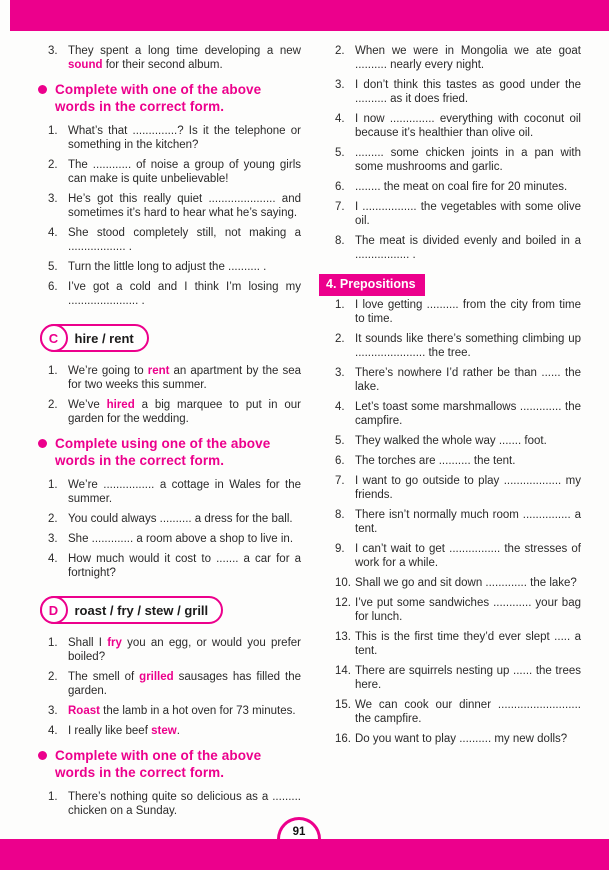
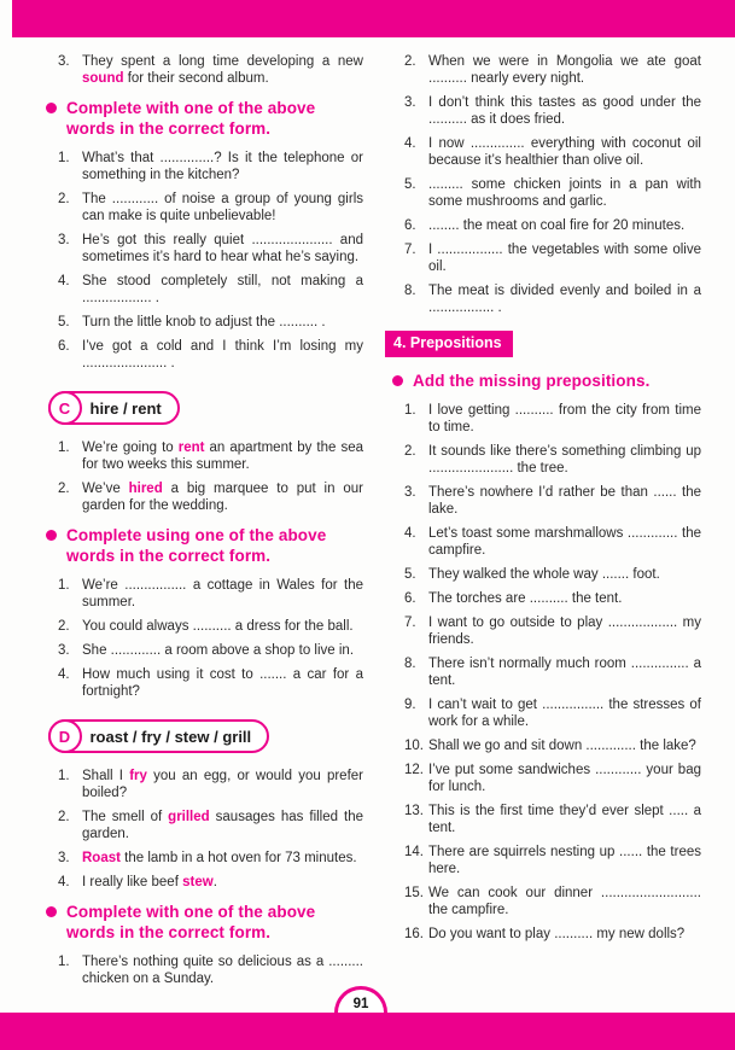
  3.
  They spent a long time developing a new sound for their second album.
  Complete with one of the above words in the correct form.
  1.
  What’s that ..............? Is it the telephone or something in the kitchen?
  2.
  The ............ of noise a group of young girls can make is quite unbelievable!
  3.
  He’s got this really quiet ..................... and sometimes it’s hard to hear what he’s saying.
  4.
  She stood completely still, not making a .................. .
  5.
- Turn the little long to adjust the .......... .
+ Turn the little knob to adjust the .......... .
  6.
  I’ve got a cold and I think I’m losing my ...................... .
  C
  hire / rent
  1.
  We’re going to rent an apartment by the sea for two weeks this summer.
  2.
  We’ve hired a big marquee to put in our garden for the wedding.
  Complete using one of the above words in the correct form.
  1.
  We’re ................ a cottage in Wales for the summer.
  2.
  You could always .......... a dress for the ball.
  3.
  She ............. a room above a shop to live in.
  4.
- How much would it cost to ....... a car for a fortnight?
+ How much using it cost to ....... a car for a fortnight?
  D
  roast / fry / stew / grill
  1.
  Shall I fry you an egg, or would you prefer boiled?
  2.
  The smell of grilled sausages has filled the garden.
  3.
  Roast the lamb in a hot oven for 73 minutes.
  4.
  I really like beef stew.
  Complete with one of the above words in the correct form.
  1.
  There’s nothing quite so delicious as a ......... chicken on a Sunday.
  2.
  When we were in Mongolia we ate goat .......... nearly every night.
  3.
  I don’t think this tastes as good under the .......... as it does fried.
  4.
  I now .............. everything with coconut oil because it’s healthier than olive oil.
  5.
  ......... some chicken joints in a pan with some mushrooms and garlic.
  6.
  ........ the meat on coal fire for 20 minutes.
  7.
  I ................. the vegetables with some olive oil.
  8.
  The meat is divided evenly and boiled in a ................. .
  4. Prepositions
+ Add the missing prepositions.
  1.
  I love getting .......... from the city from time to time.
  2.
  It sounds like there’s something climbing up ...................... the tree.
  3.
  There’s nowhere I’d rather be than ...... the lake.
  4.
  Let’s toast some marshmallows ............. the campfire.
  5.
  They walked the whole way ....... foot.
  6.
  The torches are .......... the tent.
  7.
  I want to go outside to play .................. my friends.
  8.
  There isn’t normally much room ............... a tent.
  9.
  I can’t wait to get ................ the stresses of work for a while.
  10.
  Shall we go and sit down ............. the lake?
  12.
  I’ve put some sandwiches ............ your bag for lunch.
  13.
  This is the first time they’d ever slept ..... a tent.
  14.
  There are squirrels nesting up ...... the trees here.
  15.
  We can cook our dinner .......................... the campfire.
  16.
  Do you want to play .......... my new dolls?
  91
